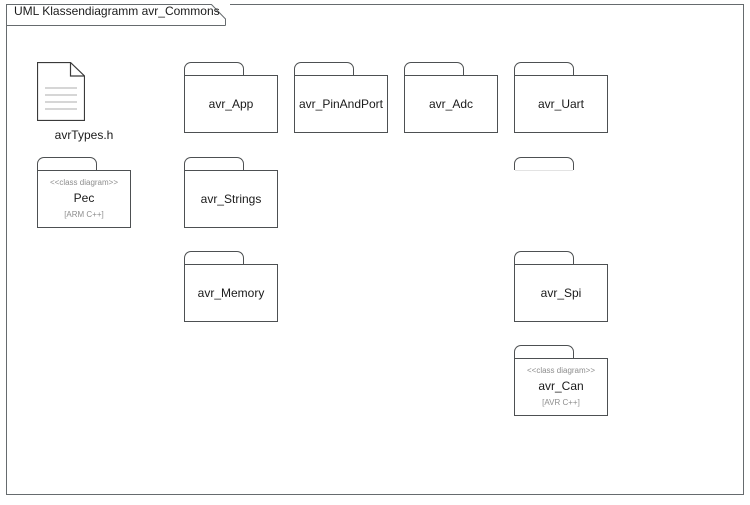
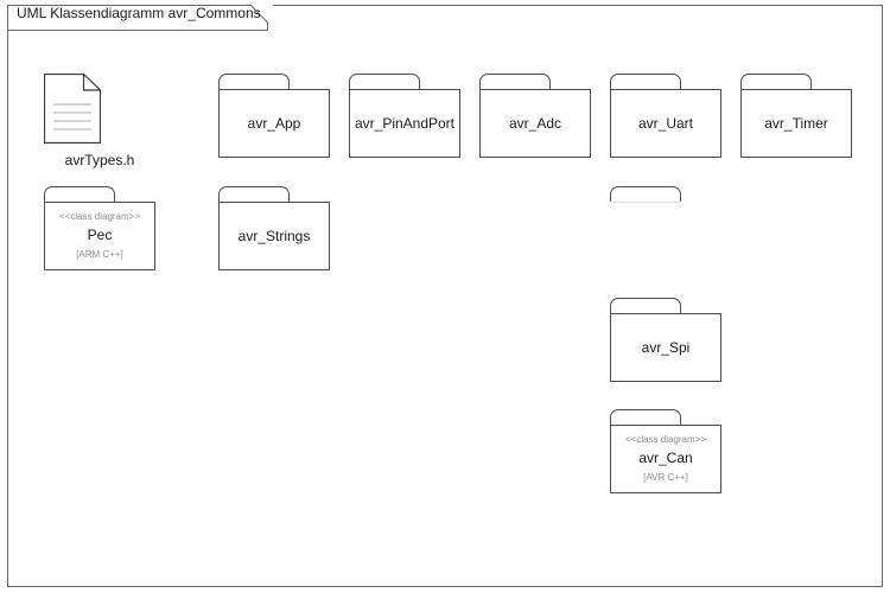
  UML Klassendiagramm avr_Commons
  avrTypes.h
  avr_App
  avr_PinAndPort
  avr_Adc
  avr_Uart
+ avr_Timer
  <<class diagram>>
  Pec
  [ARM C++]
  avr_Strings
- avr_Memory
  avr_Spi
  <<class diagram>>
  avr_Can
  [AVR C++]
